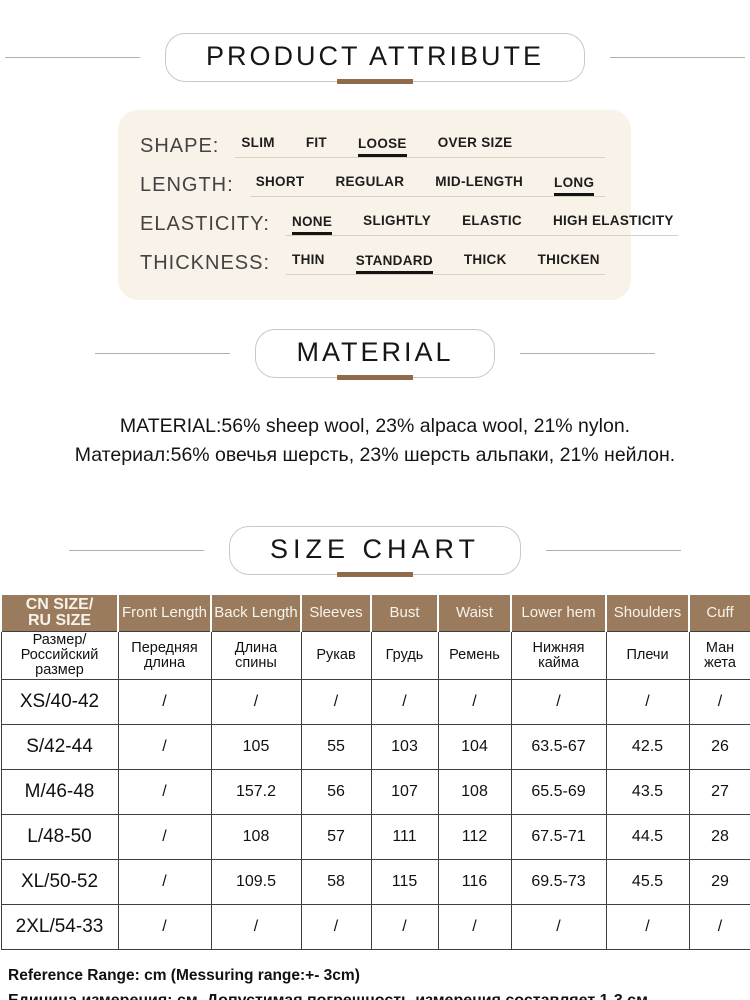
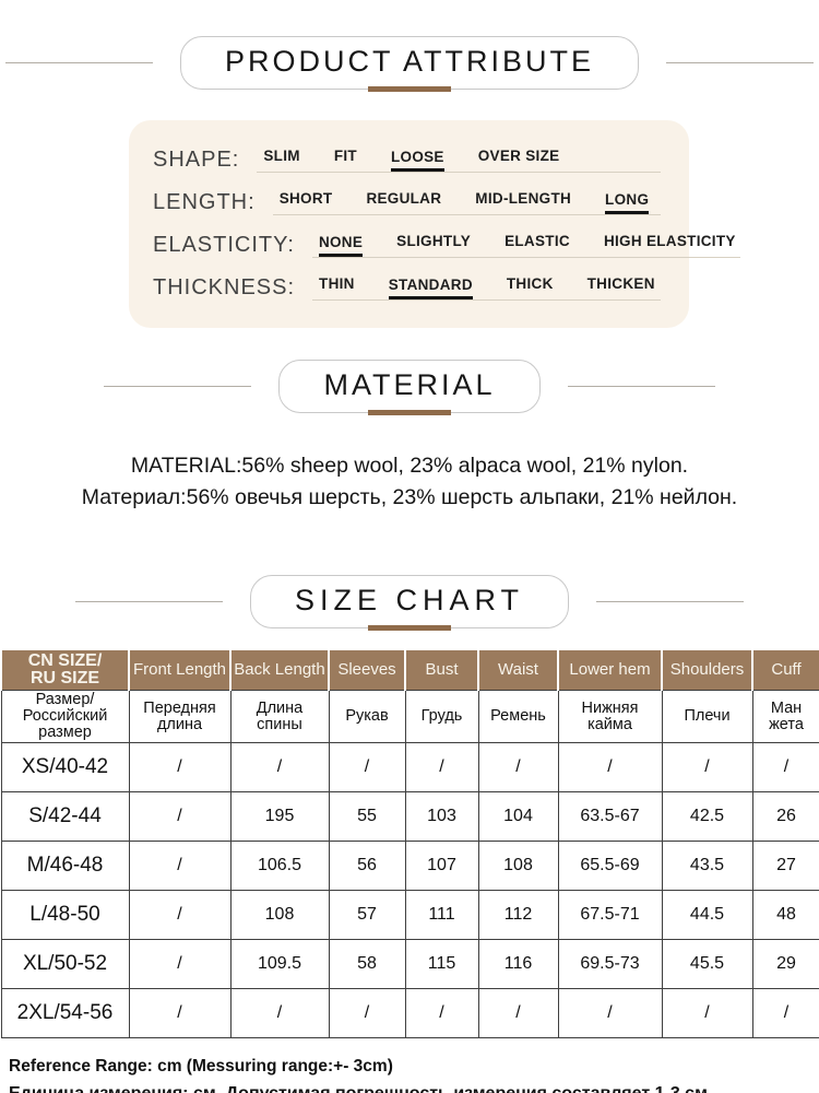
  PRODUCT ATTRIBUTE
  SHAPE:
  SLIM
  FIT
  LOOSE
  OVER SIZE
  LENGTH:
  SHORT
  REGULAR
  MID-LENGTH
  LONG
  ELASTICITY:
  NONE
  SLIGHTLY
  ELASTIC
  HIGH ELASTICITY
  THICKNESS:
  THIN
  STANDARD
  THICK
  THICKEN
  MATERIAL
  MATERIAL:56% sheep wool, 23% alpaca wool, 21% nylon.
  Материал:56% овечья шерсть, 23% шерсть альпаки, 21% нейлон.
  SIZE CHART
  CN SIZE/ RU SIZE	Front Length	Back Length	Sleeves	Bust	Waist	Lower hem	Shoulders	Cuff
  Размер/ Российский размер	Передняя длина	Длина спины	Рукав	Грудь	Ремень	Нижняя кайма	Плечи	Ман жета
  XS/40-42	/	/	/	/	/	/	/	/
- S/42-44	/	105	55	103	104	63.5-67	42.5	26
+ S/42-44	/	195	55	103	104	63.5-67	42.5	26
- M/46-48	/	157.2	56	107	108	65.5-69	43.5	27
+ M/46-48	/	106.5	56	107	108	65.5-69	43.5	27
- L/48-50	/	108	57	111	112	67.5-71	44.5	28
+ L/48-50	/	108	57	111	112	67.5-71	44.5	48
  XL/50-52	/	109.5	58	115	116	69.5-73	45.5	29
- 2XL/54-33	/	/	/	/	/	/	/	/
+ 2XL/54-56	/	/	/	/	/	/	/	/
  Reference Range: cm (Messuring range:+- 3cm)
